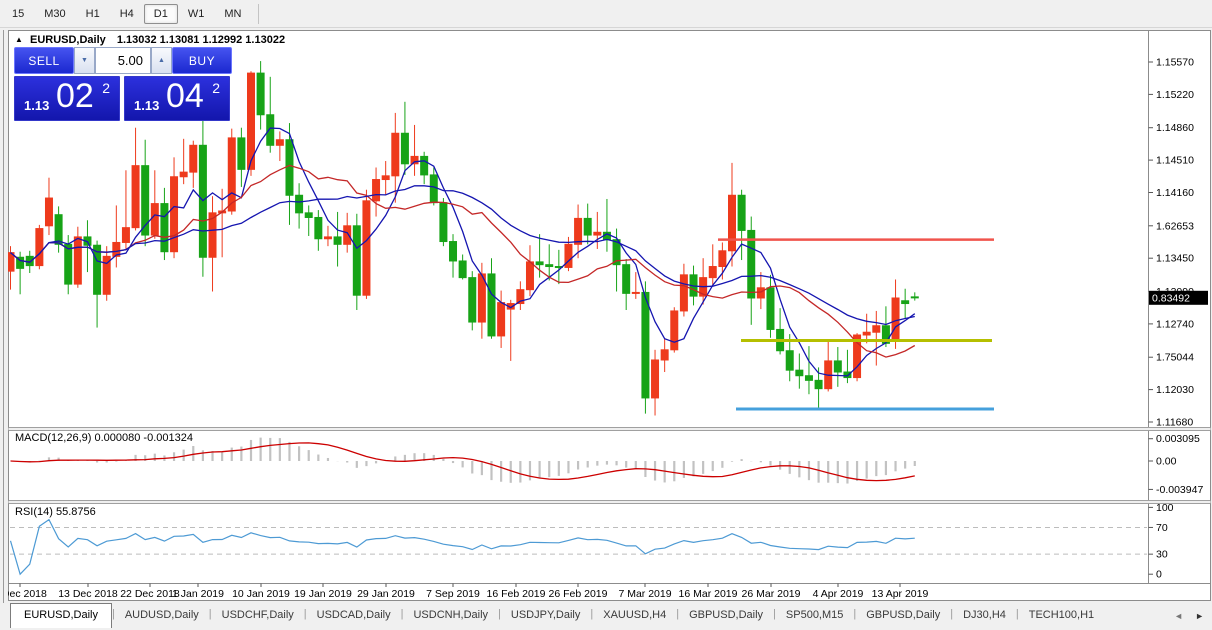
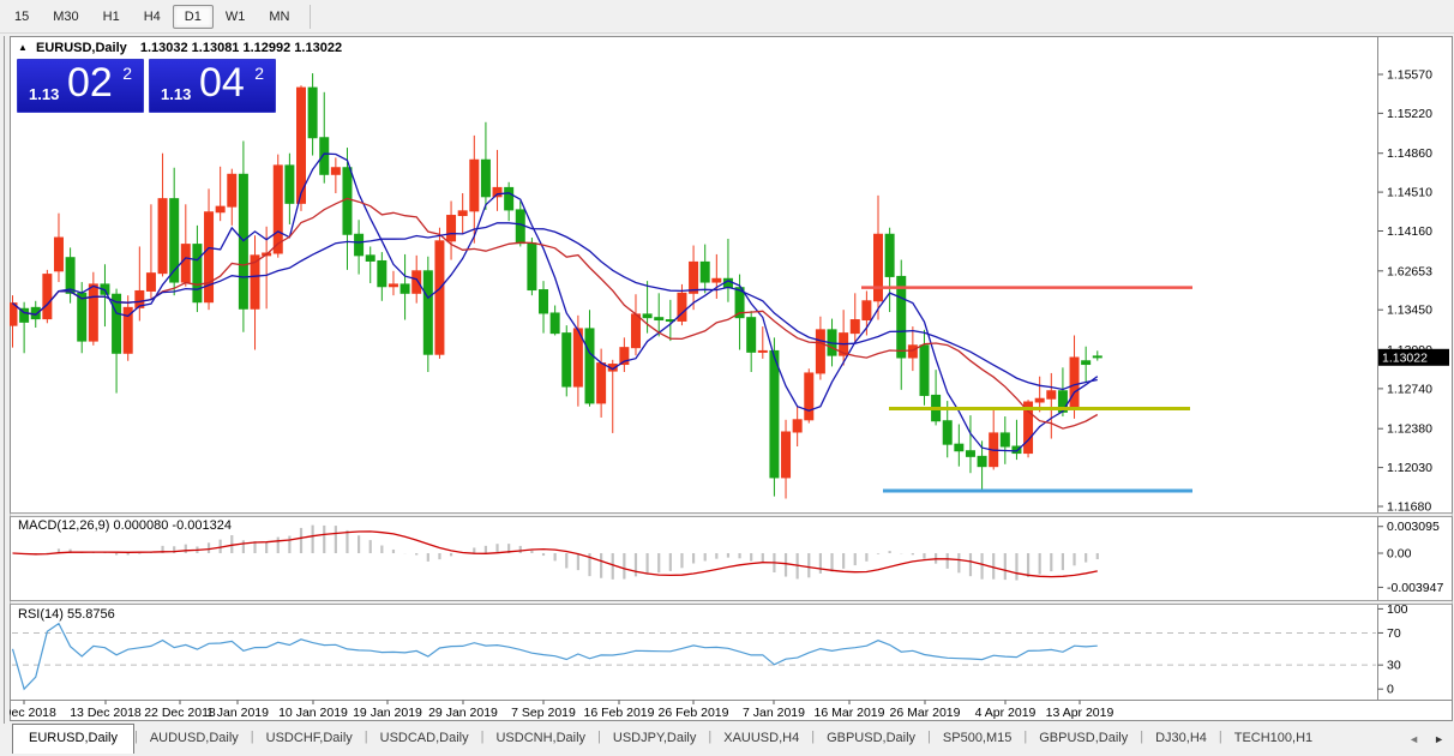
  15
  M30
  H1
  H4
  D1
  W1
  MN
  1.15570
  1.15220
  1.14860
  1.14510
  1.14160
  1.62653
  1.13450
  1.12740
- 1.75044
+ 1.12380
  1.12030
  1.11680
- 0.83492
+ 1.13022
  0.003095
  0.00
  -0.003947
  100
  70
  30
  0
  ec 2018
  13 Dec 2018
  22 Dec 2018
  1 Jan 2019
  10 Jan 2019
  19 Jan 2019
  29 Jan 2019
  7 Sep 2019
  16 Feb 2019
  26 Feb 2019
- 7 Mar 2019
+ 7 Jan 2019
  16 Mar 2019
  26 Mar 2019
  4 Apr 2019
  13 Apr 2019
  ▲ EURUSD,Daily 1.13032 1.13081 1.12992 1.13022
- SELL
- 5.00
- BUY
  1.13
  02
  2
  1.13
  04
  2
  MACD(12,26,9) 0.000080 -0.001324
  RSI(14) 55.8756
  EURUSD,Daily
  |
  AUDUSD,Daily
  |
  USDCHF,Daily
  |
  USDCAD,Daily
  |
  USDCNH,Daily
  |
  USDJPY,Daily
  |
  XAUUSD,H4
  |
  GBPUSD,Daily
  |
  SP500,M15
  |
  GBPUSD,Daily
  |
  DJ30,H4
  |
  TECH100,H1
  ◄
  ►
